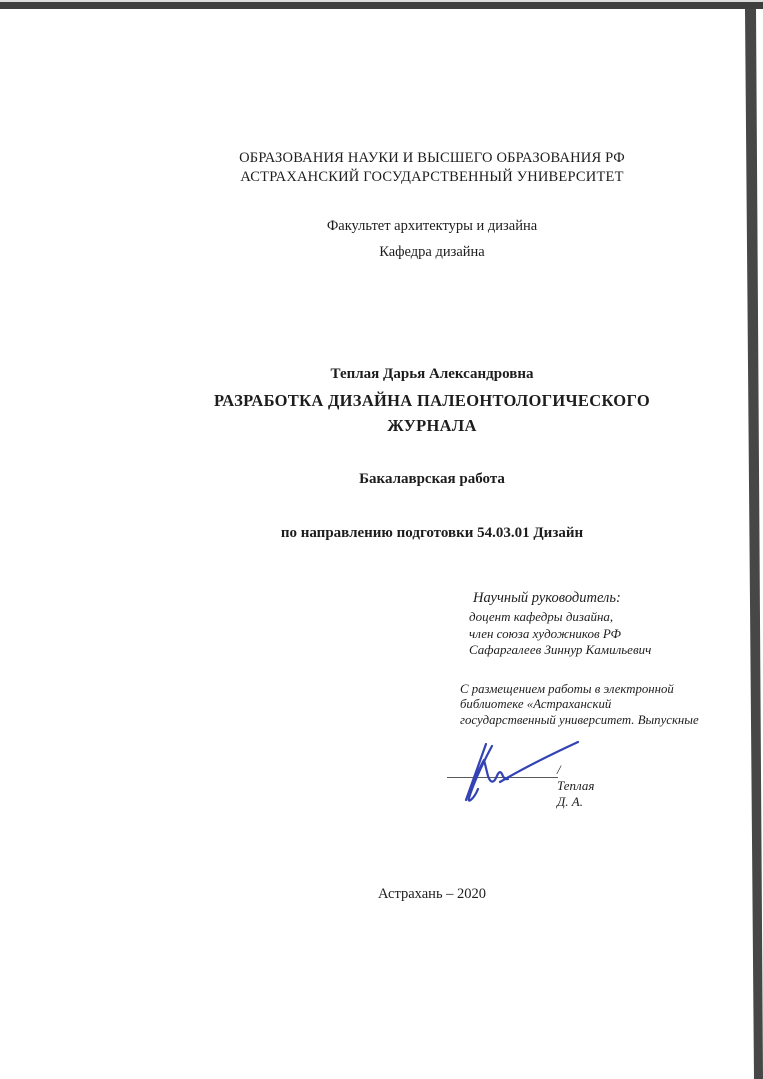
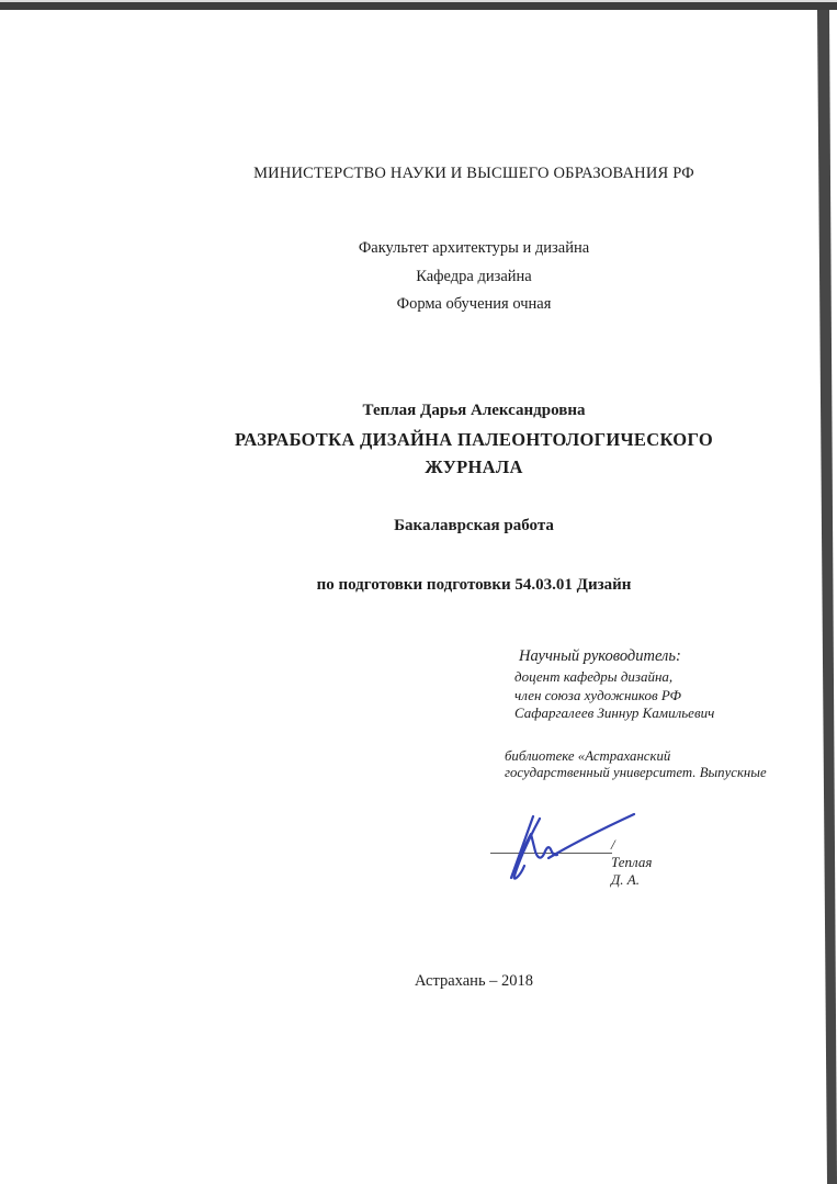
- ОБРАЗОВАНИЯ НАУКИ И ВЫСШЕГО ОБРАЗОВАНИЯ РФ
+ МИНИСТЕРСТВО НАУКИ И ВЫСШЕГО ОБРАЗОВАНИЯ РФ
- АСТРАХАНСКИЙ ГОСУДАРСТВЕННЫЙ УНИВЕРСИТЕТ
  Факультет архитектуры и дизайна
  Кафедра дизайна
+ Форма обучения очная
  Теплая Дарья Александровна
  РАЗРАБОТКА ДИЗАЙНА ПАЛЕОНТОЛОГИЧЕСКОГО
  ЖУРНАЛА
  Бакалаврская работа
- по направлению подготовки 54.03.01 Дизайн
+ по подготовки подготовки 54.03.01 Дизайн
  Научный руководитель:
  доцент кафедры дизайна,
  член союза художников РФ
  Сафаргалеев Зиннур Камильевич
- С размещением работы в электронной
  библиотеке «Астраханский
  государственный университет. Выпускные
  / Теплая Д. А.
- Астрахань – 2020
+ Астрахань – 2018
